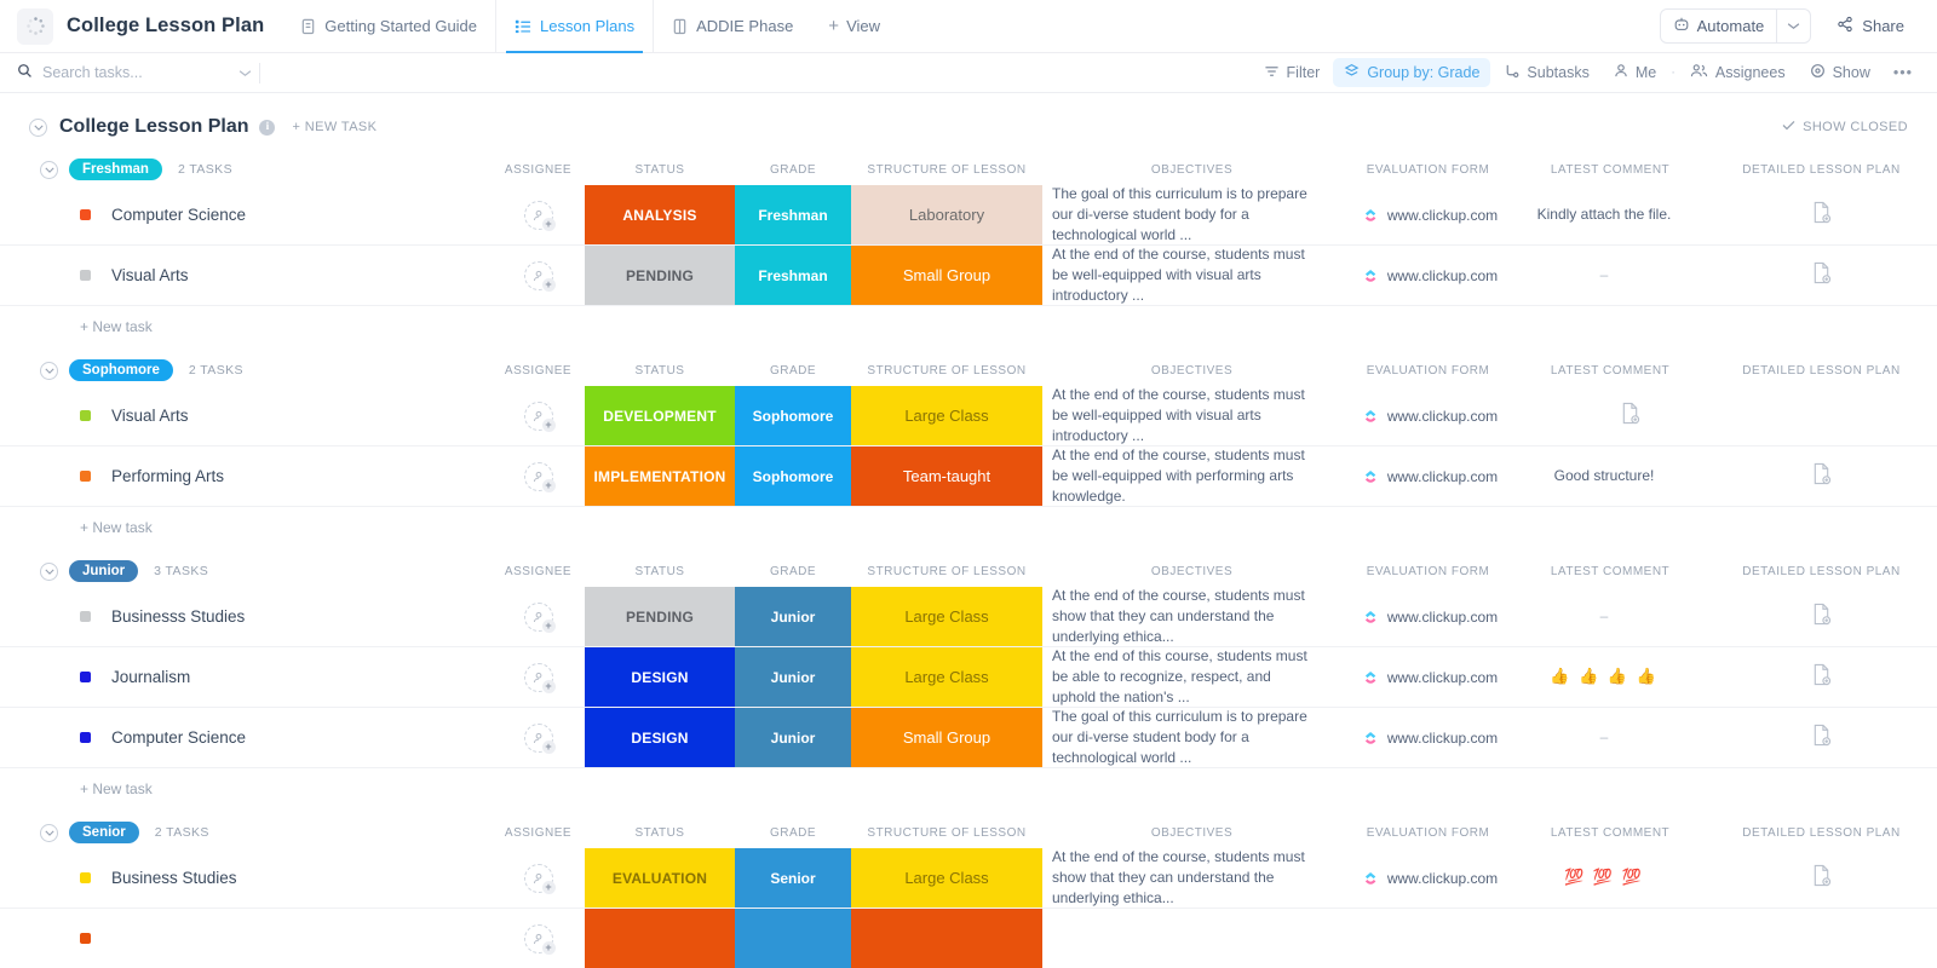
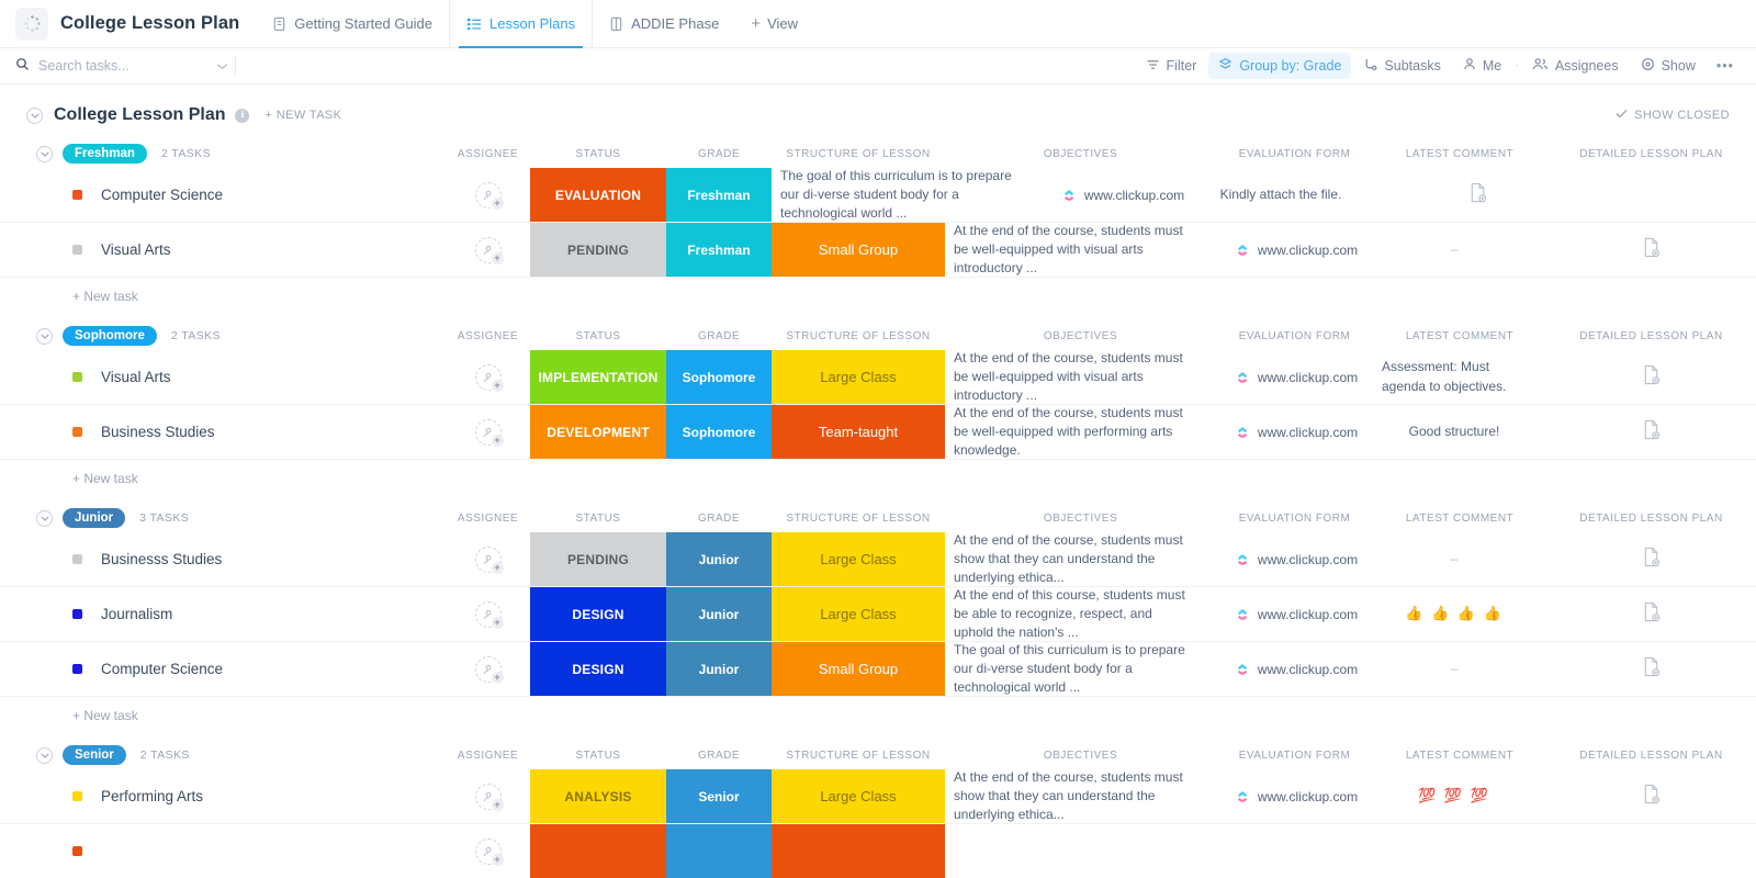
  College Lesson Plan
  Getting Started Guide
  Lesson Plans
  ADDIE Phase
  +
  View
- Automate
- Share
  Search tasks...
  Filter
  Group by: Grade
  Subtasks
  Me
  ·
  Assignees
  Show
  •••
  College Lesson Plan
  i
  + NEW TASK
  SHOW CLOSED
  Freshman
  2 TASKS
  ASSIGNEE
  STATUS
  GRADE
  STRUCTURE OF LESSON
  OBJECTIVES
  EVALUATION FORM
  LATEST COMMENT
  DETAILED LESSON PLAN
  Computer Science
  +
- ANALYSIS
+ EVALUATION
  Freshman
- Laboratory
  The goal of this curriculum is to prepare our di-verse student body for a technological world ...
  www.clickup.com
  Kindly attach the file.
  Visual Arts
  +
  PENDING
  Freshman
  Small Group
  At the end of the course, students must be well-equipped with visual arts introductory ...
  www.clickup.com
  –
  + New task
  Sophomore
  2 TASKS
  ASSIGNEE
  STATUS
  GRADE
  STRUCTURE OF LESSON
  OBJECTIVES
  EVALUATION FORM
  LATEST COMMENT
  DETAILED LESSON PLAN
  Visual Arts
  +
- DEVELOPMENT
+ IMPLEMENTATION
  Sophomore
  Large Class
  At the end of the course, students must be well-equipped with visual arts introductory ...
  www.clickup.com
+ Assessment: Must agenda to objectives.
- Performing Arts
+ Business Studies
  +
- IMPLEMENTATION
+ DEVELOPMENT
  Sophomore
  Team-taught
  At the end of the course, students must be well-equipped with performing arts knowledge.
  www.clickup.com
  Good structure!
  + New task
  Junior
  3 TASKS
  ASSIGNEE
  STATUS
  GRADE
  STRUCTURE OF LESSON
  OBJECTIVES
  EVALUATION FORM
  LATEST COMMENT
  DETAILED LESSON PLAN
  Businesss Studies
  +
  PENDING
  Junior
  Large Class
  At the end of the course, students must show that they can understand the underlying ethica...
  www.clickup.com
  –
  Journalism
  +
  DESIGN
  Junior
  Large Class
  At the end of this course, students must be able to recognize, respect, and uphold the nation's ...
  www.clickup.com
  👍 👍 👍 👍
  Computer Science
  +
  DESIGN
  Junior
  Small Group
  The goal of this curriculum is to prepare our di-verse student body for a technological world ...
  www.clickup.com
  –
  + New task
  Senior
  2 TASKS
  ASSIGNEE
  STATUS
  GRADE
  STRUCTURE OF LESSON
  OBJECTIVES
  EVALUATION FORM
  LATEST COMMENT
  DETAILED LESSON PLAN
- Business Studies
+ Performing Arts
  +
- EVALUATION
+ ANALYSIS
  Senior
  Large Class
  At the end of the course, students must show that they can understand the underlying ethica...
  www.clickup.com
  💯 💯 💯
  +
